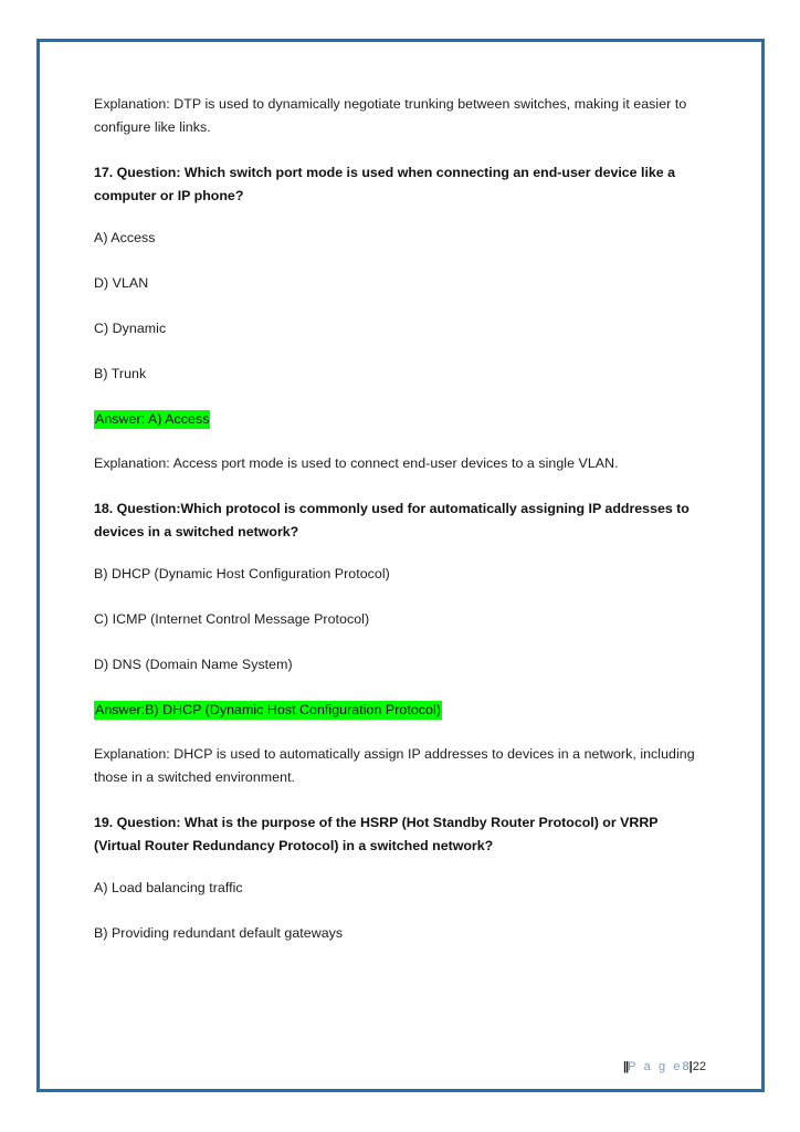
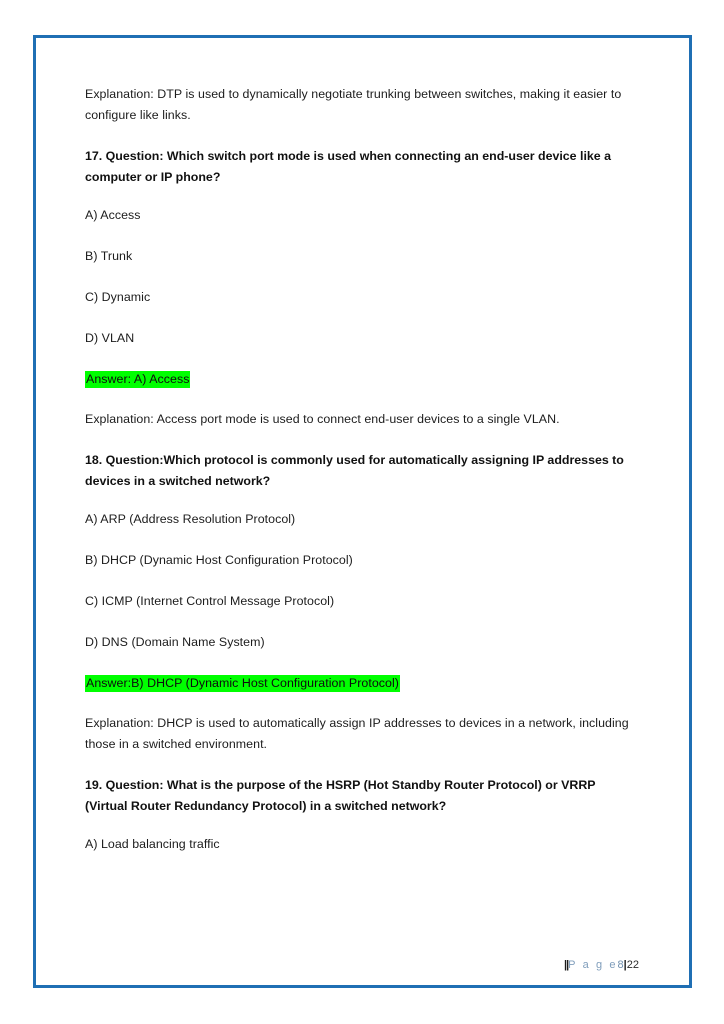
  Explanation: DTP is used to dynamically negotiate trunking between switches, making it easier to configure like links.
  17. Question: Which switch port mode is used when connecting an end-user device like a computer or IP phone?
  A) Access
- D) VLAN
+ B) Trunk
  C) Dynamic
- B) Trunk
+ D) VLAN
  Answer: A) Access
  Explanation: Access port mode is used to connect end-user devices to a single VLAN.
  18. Question:Which protocol is commonly used for automatically assigning IP addresses to devices in a switched network?
+ A) ARP (Address Resolution Protocol)
  B) DHCP (Dynamic Host Configuration Protocol)
  C) ICMP (Internet Control Message Protocol)
  D) DNS (Domain Name System)
  Answer:B) DHCP (Dynamic Host Configuration Protocol)
  Explanation: DHCP is used to automatically assign IP addresses to devices in a network, including those in a switched environment.
  19. Question: What is the purpose of the HSRP (Hot Standby Router Protocol) or VRRP (Virtual Router Redundancy Protocol) in a switched network?
  A) Load balancing traffic
- B) Providing redundant default gateways
  ||P a g e8|22
